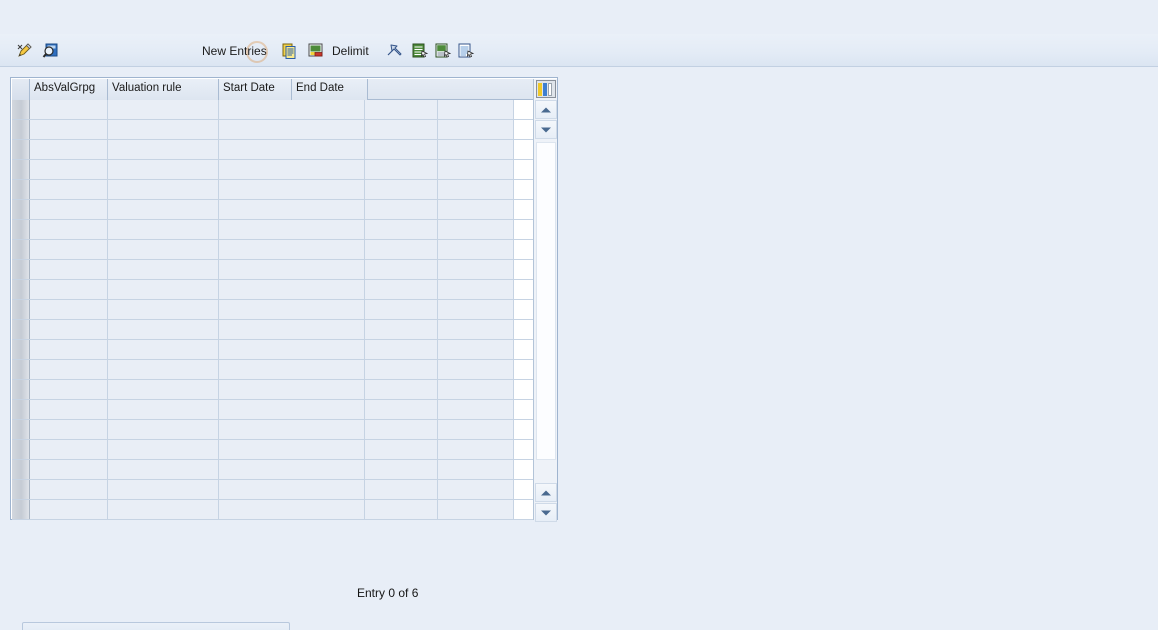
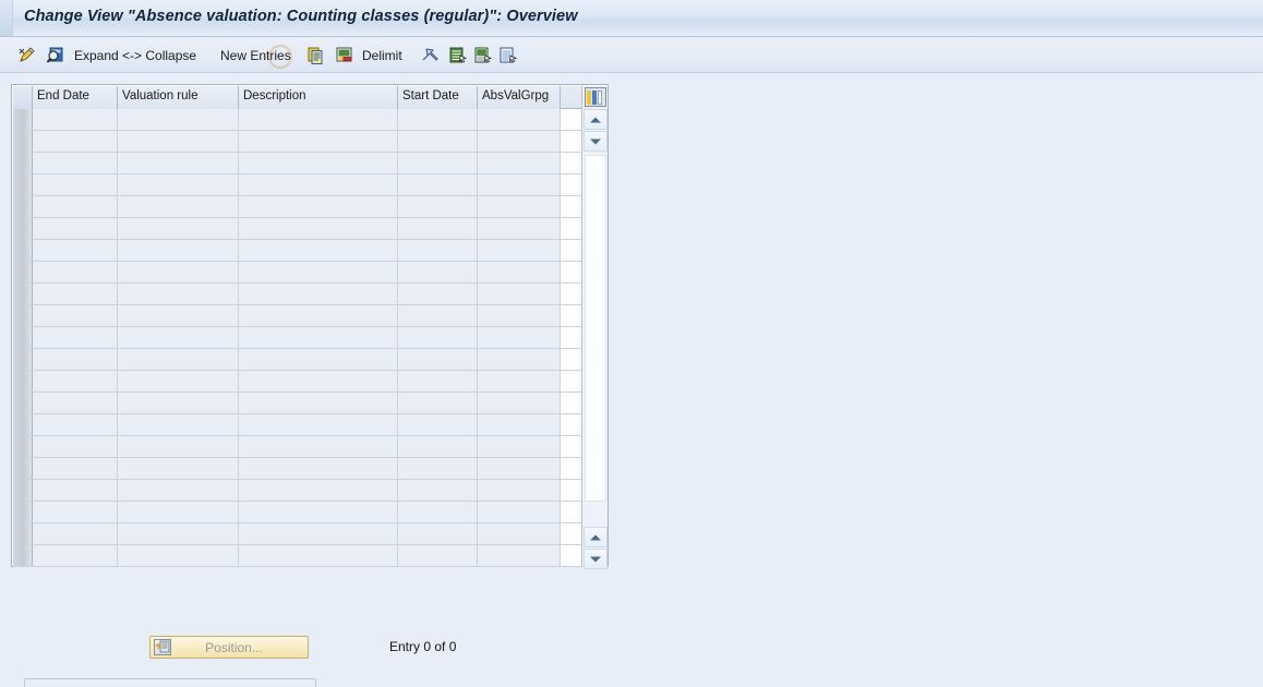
+ Change View "Absence valuation: Counting classes (regular)": Overview
+ Expand <-> Collapse
  New Entries
  Delimit
- AbsValGrpg
+ End Date
  Valuation rule
+ Description
  Start Date
- End Date
+ AbsValGrpg
+ Position...
- Entry 0 of 6
+ Entry 0 of 0
